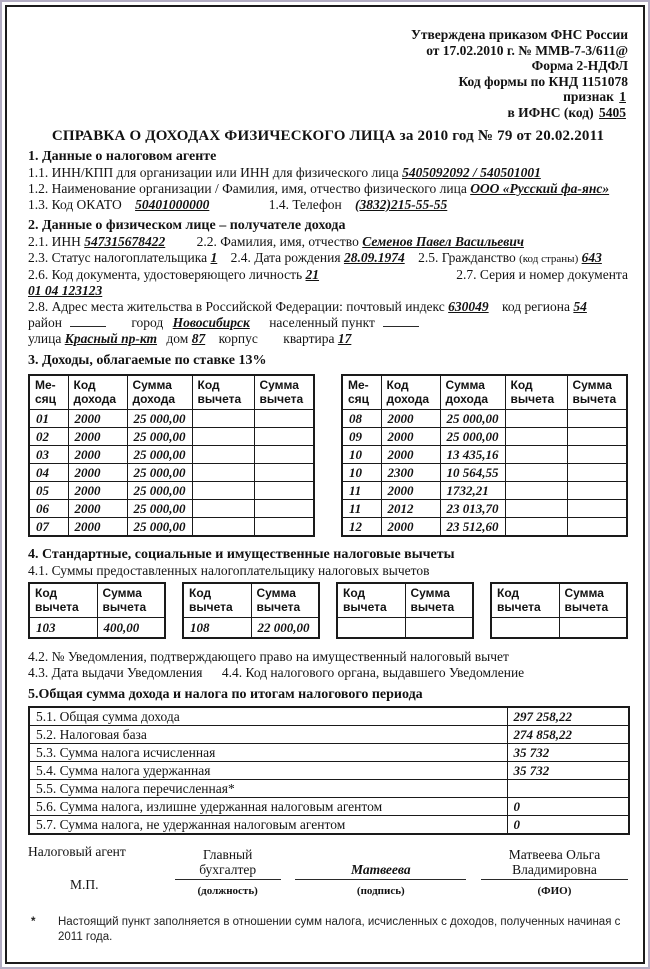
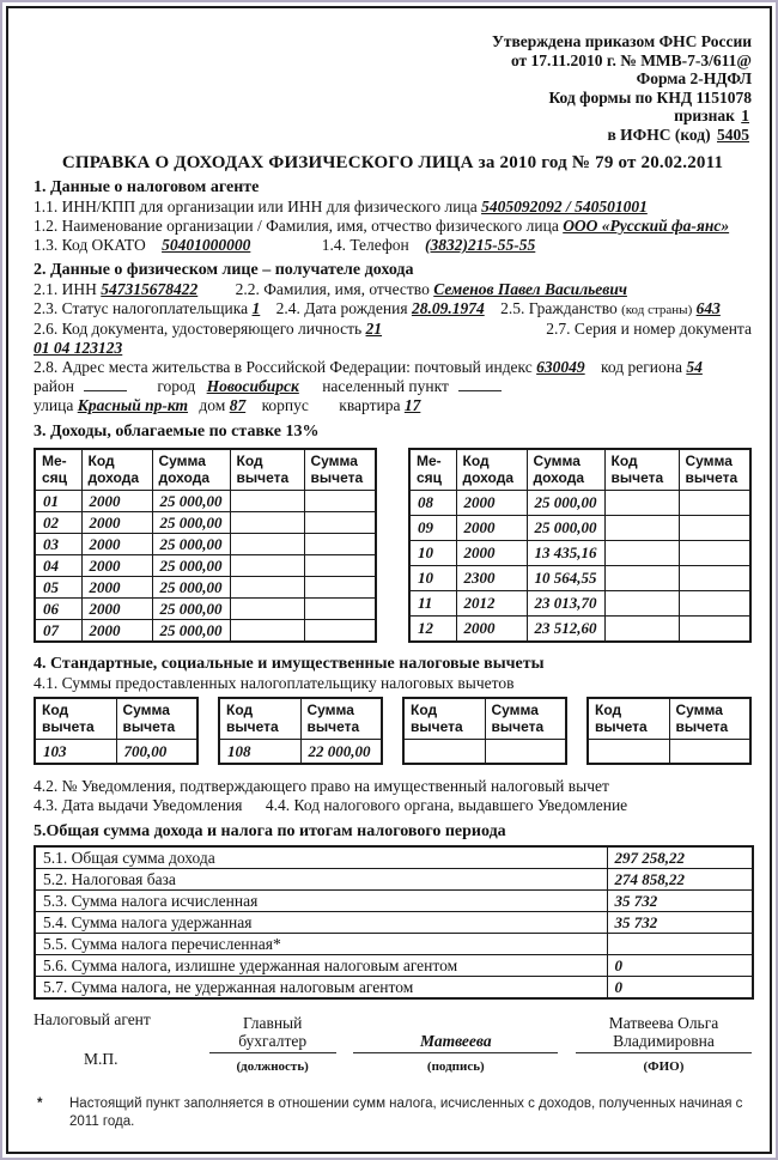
  Утверждена приказом ФНС России
- от 17.02.2010 г. № ММВ-7-3/611@
+ от 17.11.2010 г. № ММВ-7-3/611@
  Форма 2-НДФЛ
  Код формы по КНД 1151078
  признак 1
  в ИФНС (код) 5405
  СПРАВКА О ДОХОДАХ ФИЗИЧЕСКОГО ЛИЦА за 2010 год № 79 от 20.02.2011
  1. Данные о налоговом агенте
  1.1. ИНН/КПП для организации или ИНН для физического лица 5405092092 / 540501001
  1.2. Наименование организации / Фамилия, имя, отчество физического лица ООО «Русский фа-янс»
  1.3. Код ОКАТО 50401000000 1.4. Телефон (3832)215-55-55
  2. Данные о физическом лице – получателе дохода
  2.1. ИНН 547315678422 2.2. Фамилия, имя, отчество Семенов Павел Васильевич
  2.3. Статус налогоплательщика 1 2.4. Дата рождения 28.09.1974 2.5. Гражданство (код страны) 643
  2.6. Код документа, удостоверяющего личность 21
  2.7. Серия и номер документа
  01 04 123123
  2.8. Адрес места жительства в Российской Федерации: почтовый индекс 630049 код региона 54
  район город Новосибирск населенный пункт
  улица Красный пр-кт дом 87 корпус квартира 17
  3. Доходы, облагаемые по ставке 13%
  Ме- сяц	Код дохода	Сумма дохода	Код вычета	Сумма вычета
  01	2000	25 000,00
  02	2000	25 000,00
  03	2000	25 000,00
  04	2000	25 000,00
  05	2000	25 000,00
  06	2000	25 000,00
  07	2000	25 000,00
  Ме- сяц	Код дохода	Сумма дохода	Код вычета	Сумма вычета
  08	2000	25 000,00
  09	2000	25 000,00
  10	2000	13 435,16
  10	2300	10 564,55
- 11	2000	1732,21
  11	2012	23 013,70
  12	2000	23 512,60
  4. Стандартные, социальные и имущественные налоговые вычеты
  4.1. Суммы предоставленных налогоплательщику налоговых вычетов
  Код вычета	Сумма вычета
- 103	400,00
+ 103	700,00
  Код вычета	Сумма вычета
  108	22 000,00
  Код вычета	Сумма вычета
  Код вычета	Сумма вычета
  4.2. № Уведомления, подтверждающего право на имущественный налоговый вычет
  4.3. Дата выдачи Уведомления 4.4. Код налогового органа, выдавшего Уведомление
  5.Общая сумма дохода и налога по итогам налогового периода
  5.1. Общая сумма дохода	297 258,22
  5.2. Налоговая база	274 858,22
  5.3. Сумма налога исчисленная	35 732
  5.4. Сумма налога удержанная	35 732
  5.5. Сумма налога перечисленная*
  5.6. Сумма налога, излишне удержанная налоговым агентом	0
  5.7. Сумма налога, не удержанная налоговым агентом	0
  Налоговый агент
  М.П.
  Главный бухгалтер
  (должность)
  Матвеева
  (подпись)
  Матвеева Ольга Владимировна
  (ФИО)
  *
  Настоящий пункт заполняется в отношении сумм налога, исчисленных с доходов, полученных начиная с 2011 года.
